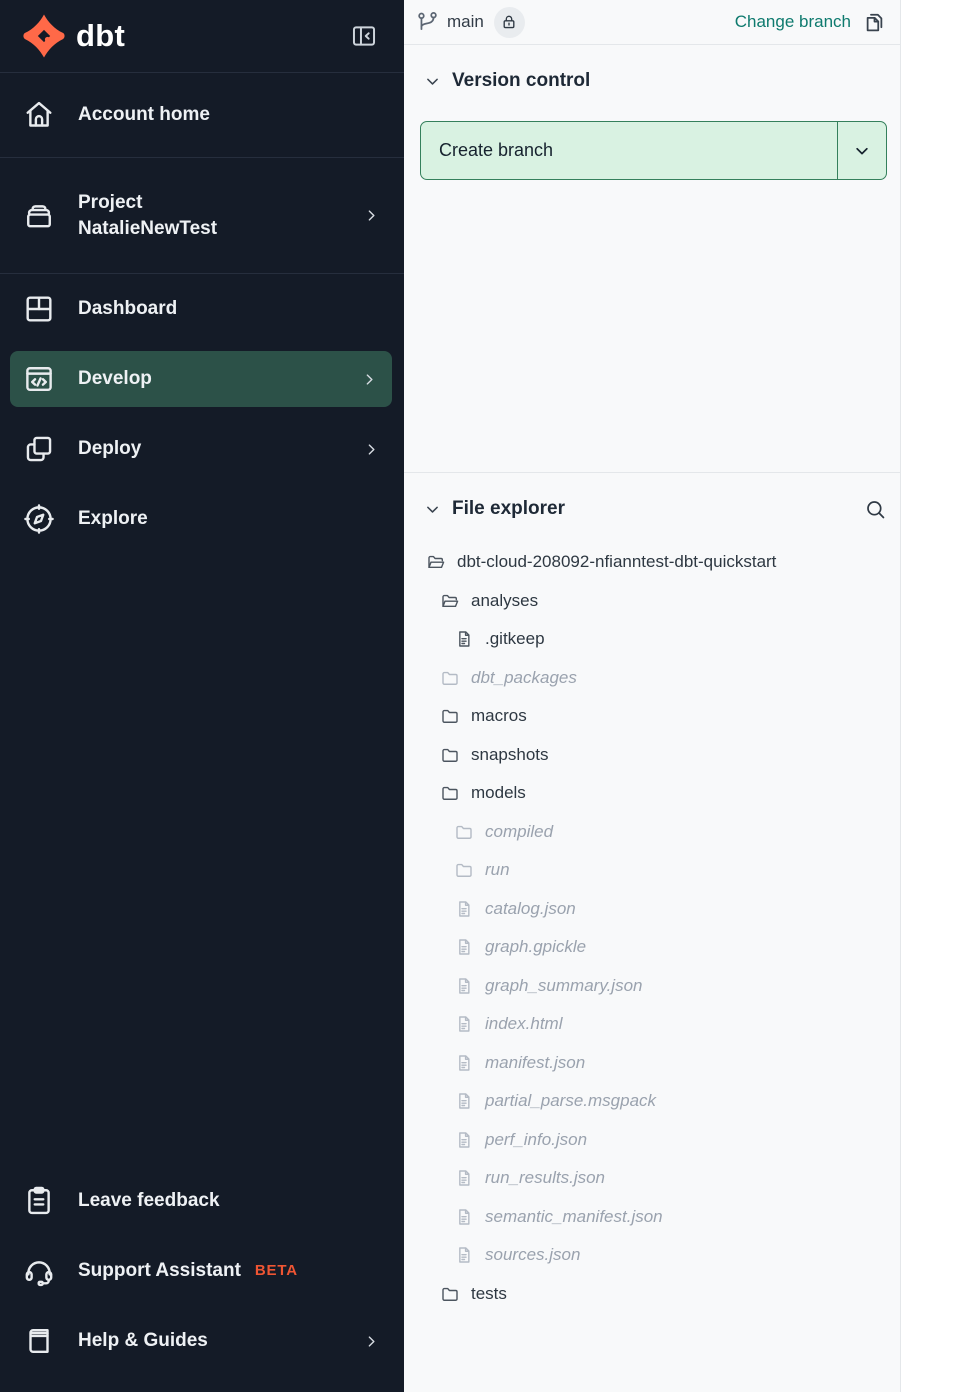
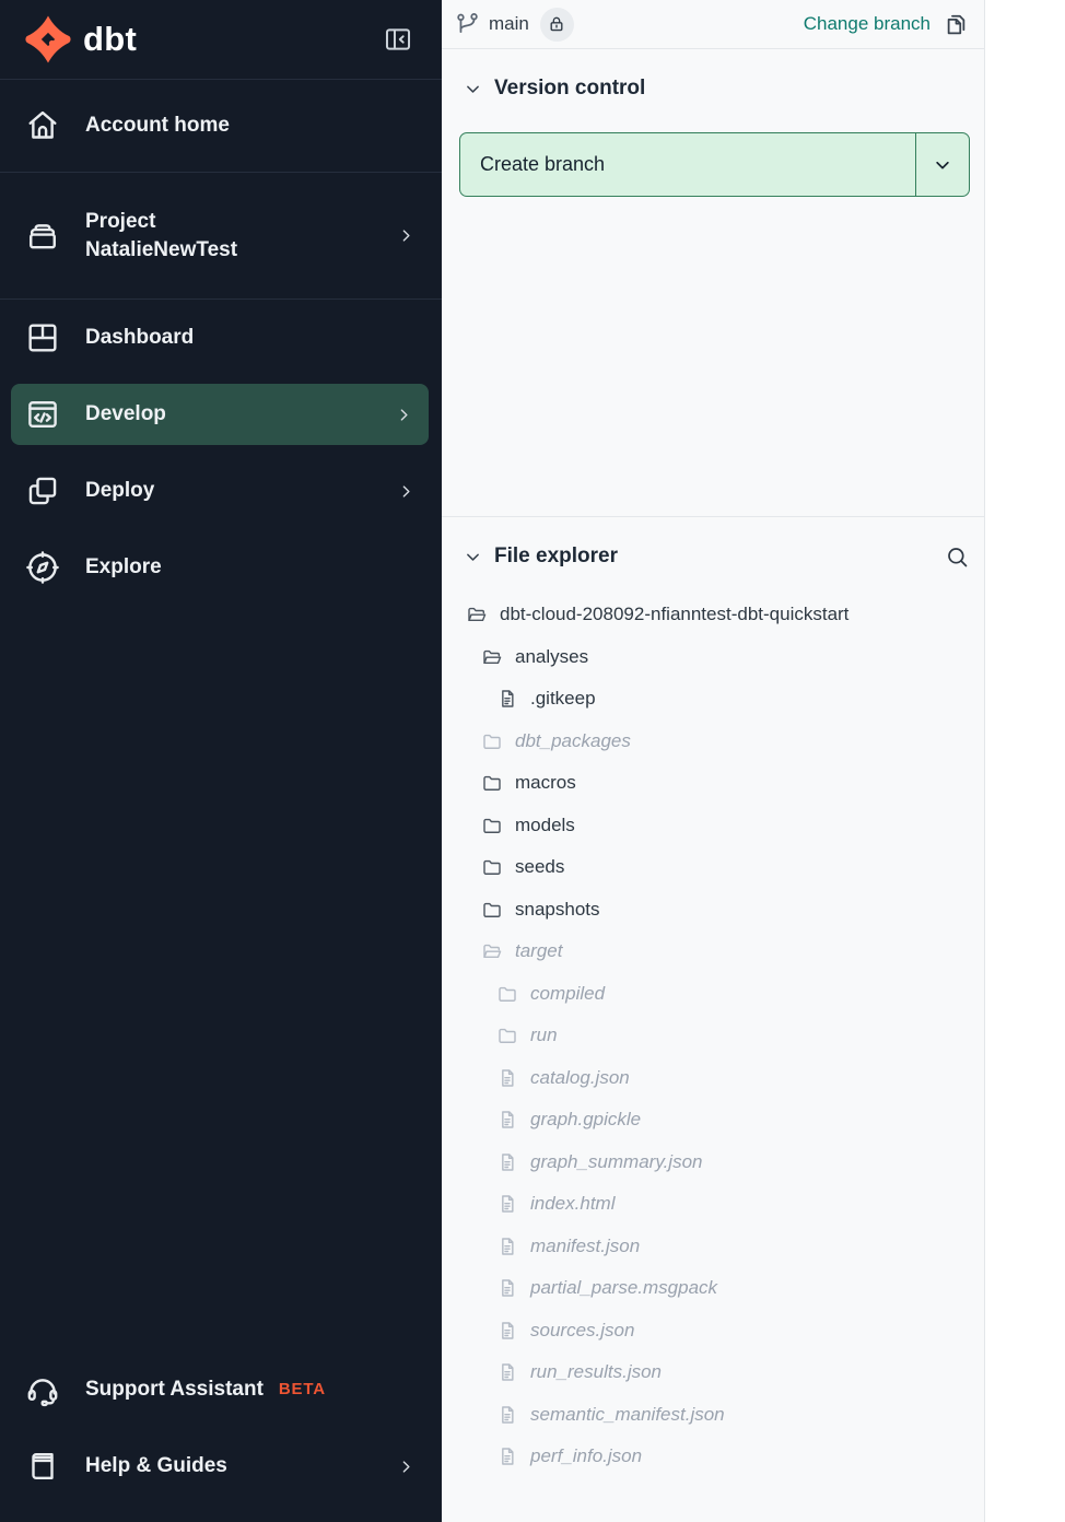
  dbt
  Account home
  Project
  NatalieNewTest
  Dashboard
  Develop
  Deploy
  Explore
- Leave feedback
  Support Assistant
  BETA
  Help & Guides
  main
  Change branch
  Version control
  Create branch
  File explorer
  dbt-cloud-208092-nfianntest-dbt-quickstart
  analyses
  .gitkeep
  dbt_packages
  macros
- snapshots
+ models
+ seeds
- models
+ snapshots
+ target
  compiled
  run
  catalog.json
  graph.gpickle
  graph_summary.json
  index.html
  manifest.json
  partial_parse.msgpack
- perf_info.json
+ sources.json
  run_results.json
  semantic_manifest.json
- sources.json
+ perf_info.json
- tests
